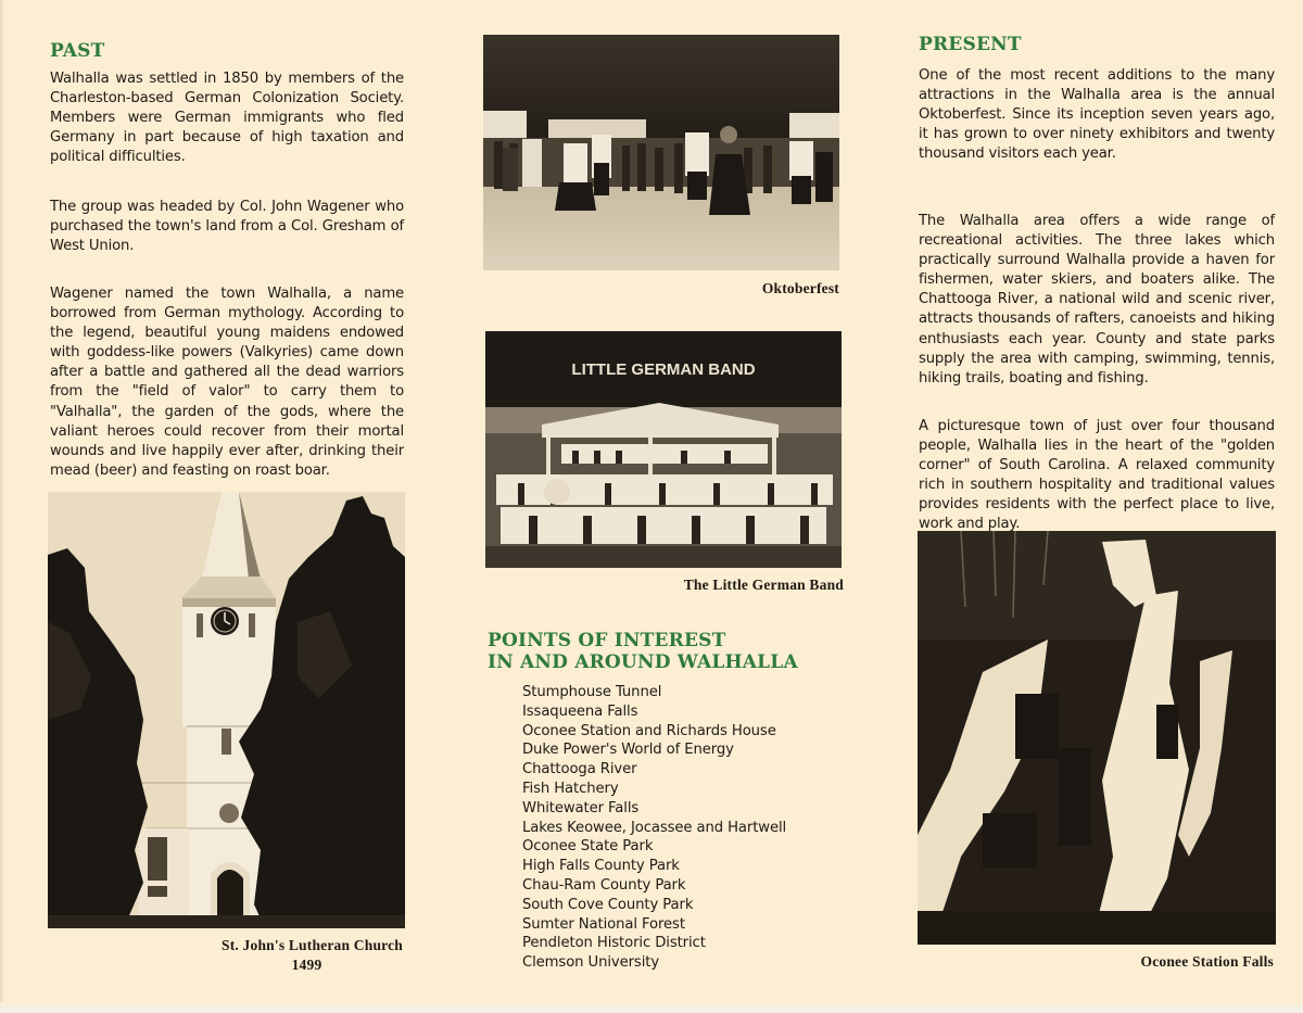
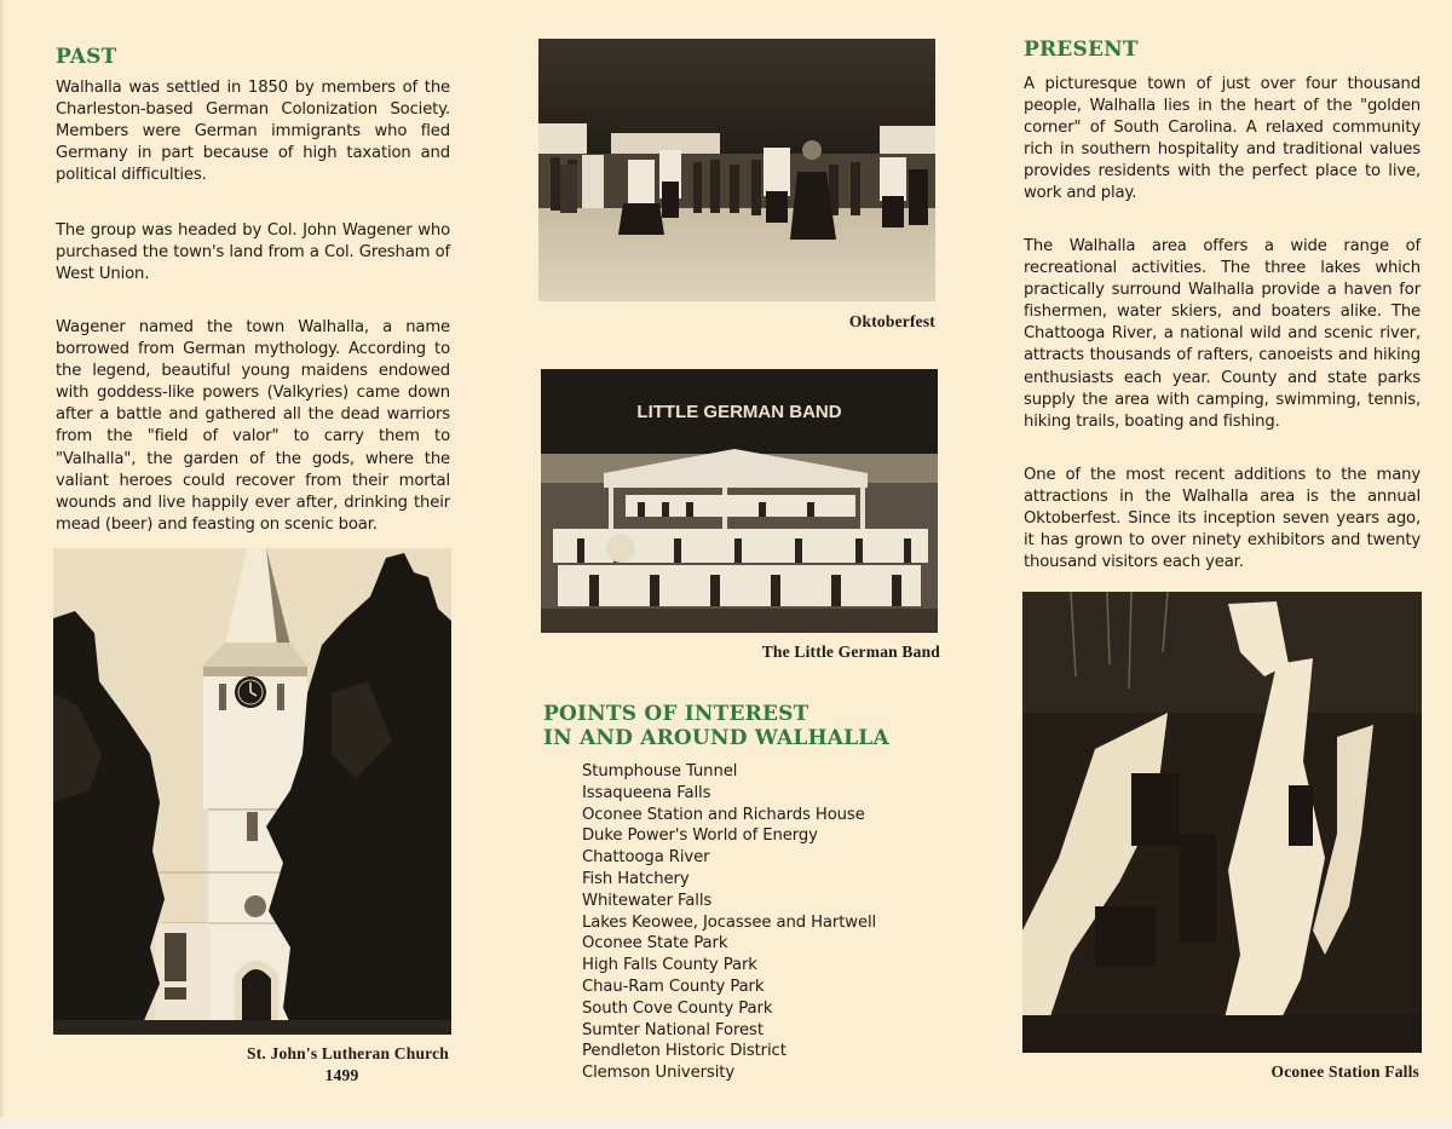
  PAST
  Walhalla was settled in 1850 by members of the Charleston-based German Colonization Society. Members were German immigrants who fled Germany in part because of high taxation and political difficulties.
  The group was headed by Col. John Wagener who purchased the town's land from a Col. Gresham of West Union.
- Wagener named the town Walhalla, a name borrowed from German mythology. According to the legend, beautiful young maidens endowed with goddess-like powers (Valkyries) came down after a battle and gathered all the dead warriors from the "field of valor" to carry them to "Valhalla", the garden of the gods, where the valiant heroes could recover from their mortal wounds and live happily ever after, drinking their mead (beer) and feasting on roast boar.
+ Wagener named the town Walhalla, a name borrowed from German mythology. According to the legend, beautiful young maidens endowed with goddess-like powers (Valkyries) came down after a battle and gathered all the dead warriors from the "field of valor" to carry them to "Valhalla", the garden of the gods, where the valiant heroes could recover from their mortal wounds and live happily ever after, drinking their mead (beer) and feasting on scenic boar.
  St. John's Lutheran Church
  1499
  Oktoberfest
  LITTLE GERMAN BAND
  The Little German Band
  POINTS OF INTEREST
  IN AND AROUND WALHALLA
  Stumphouse Tunnel
  Issaqueena Falls
  Oconee Station and Richards House
  Duke Power's World of Energy
  Chattooga River
  Fish Hatchery
  Whitewater Falls
  Lakes Keowee, Jocassee and Hartwell
  Oconee State Park
  High Falls County Park
  Chau-Ram County Park
  South Cove County Park
  Sumter National Forest
  Pendleton Historic District
  Clemson University
  PRESENT
- One of the most recent additions to the many attractions in the Walhalla area is the annual Oktoberfest. Since its inception seven years ago, it has grown to over ninety exhibitors and twenty thousand visitors each year.
+ A picturesque town of just over four thousand people, Walhalla lies in the heart of the "golden corner" of South Carolina. A relaxed community rich in southern hospitality and traditional values provides residents with the perfect place to live, work and play.
  The Walhalla area offers a wide range of recreational activities. The three lakes which practically surround Walhalla provide a haven for fishermen, water skiers, and boaters alike. The Chattooga River, a national wild and scenic river, attracts thousands of rafters, canoeists and hiking enthusiasts each year. County and state parks supply the area with camping, swimming, tennis, hiking trails, boating and fishing.
- A picturesque town of just over four thousand people, Walhalla lies in the heart of the "golden corner" of South Carolina. A relaxed community rich in southern hospitality and traditional values provides residents with the perfect place to live, work and play.
+ One of the most recent additions to the many attractions in the Walhalla area is the annual Oktoberfest. Since its inception seven years ago, it has grown to over ninety exhibitors and twenty thousand visitors each year.
  Oconee Station Falls
